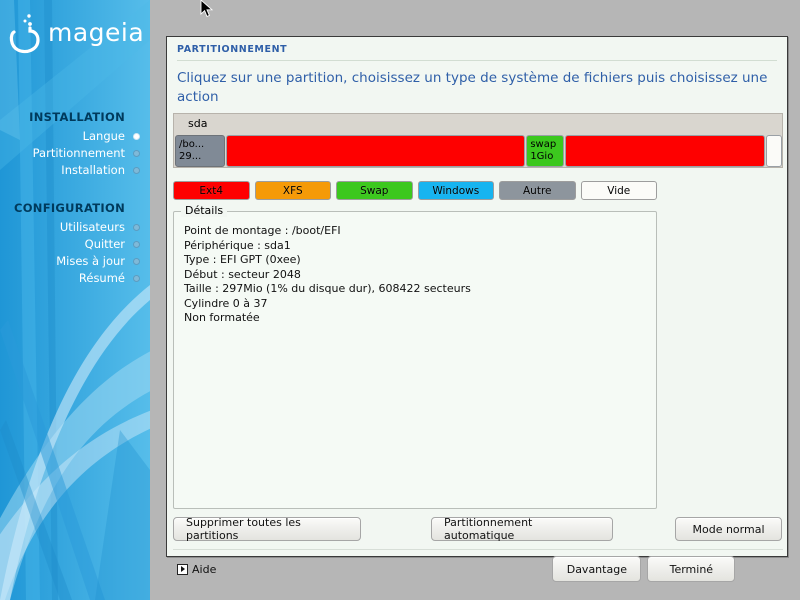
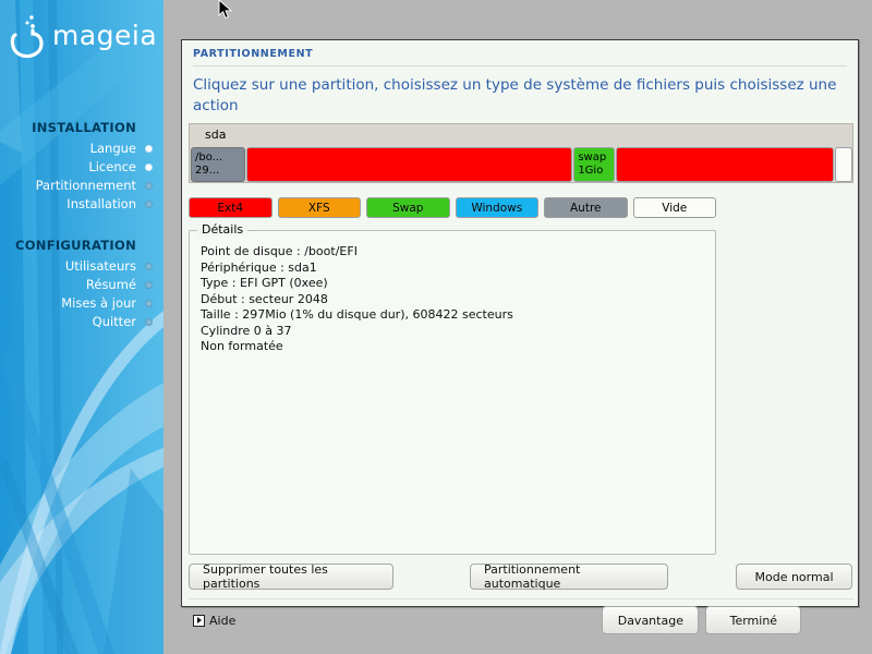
  mageia
  INSTALLATION
  Langue
+ Licence
  Partitionnement
  Installation
  CONFIGURATION
  Utilisateurs
- Quitter
+ Résumé
  Mises à jour
- Résumé
+ Quitter
  PARTITIONNEMENT
  Cliquez sur une partition, choisissez un type de système de fichiers puis choisissez une action
  sda
  /bo...
  29...
  swap
  1Gio
  Ext4
  XFS
  Swap
  Windows
  Autre
  Vide
  Détails
- Point de montage : /boot/EFI
+ Point de disque : /boot/EFI
  Périphérique : sda1
  Type : EFI GPT (0xee)
  Début : secteur 2048
  Taille : 297Mio (1% du disque dur), 608422 secteurs
  Cylindre 0 à 37
  Non formatée
  Supprimer toutes les partitions
  Partitionnement automatique
  Mode normal
  Aide
  Davantage
  Terminé
